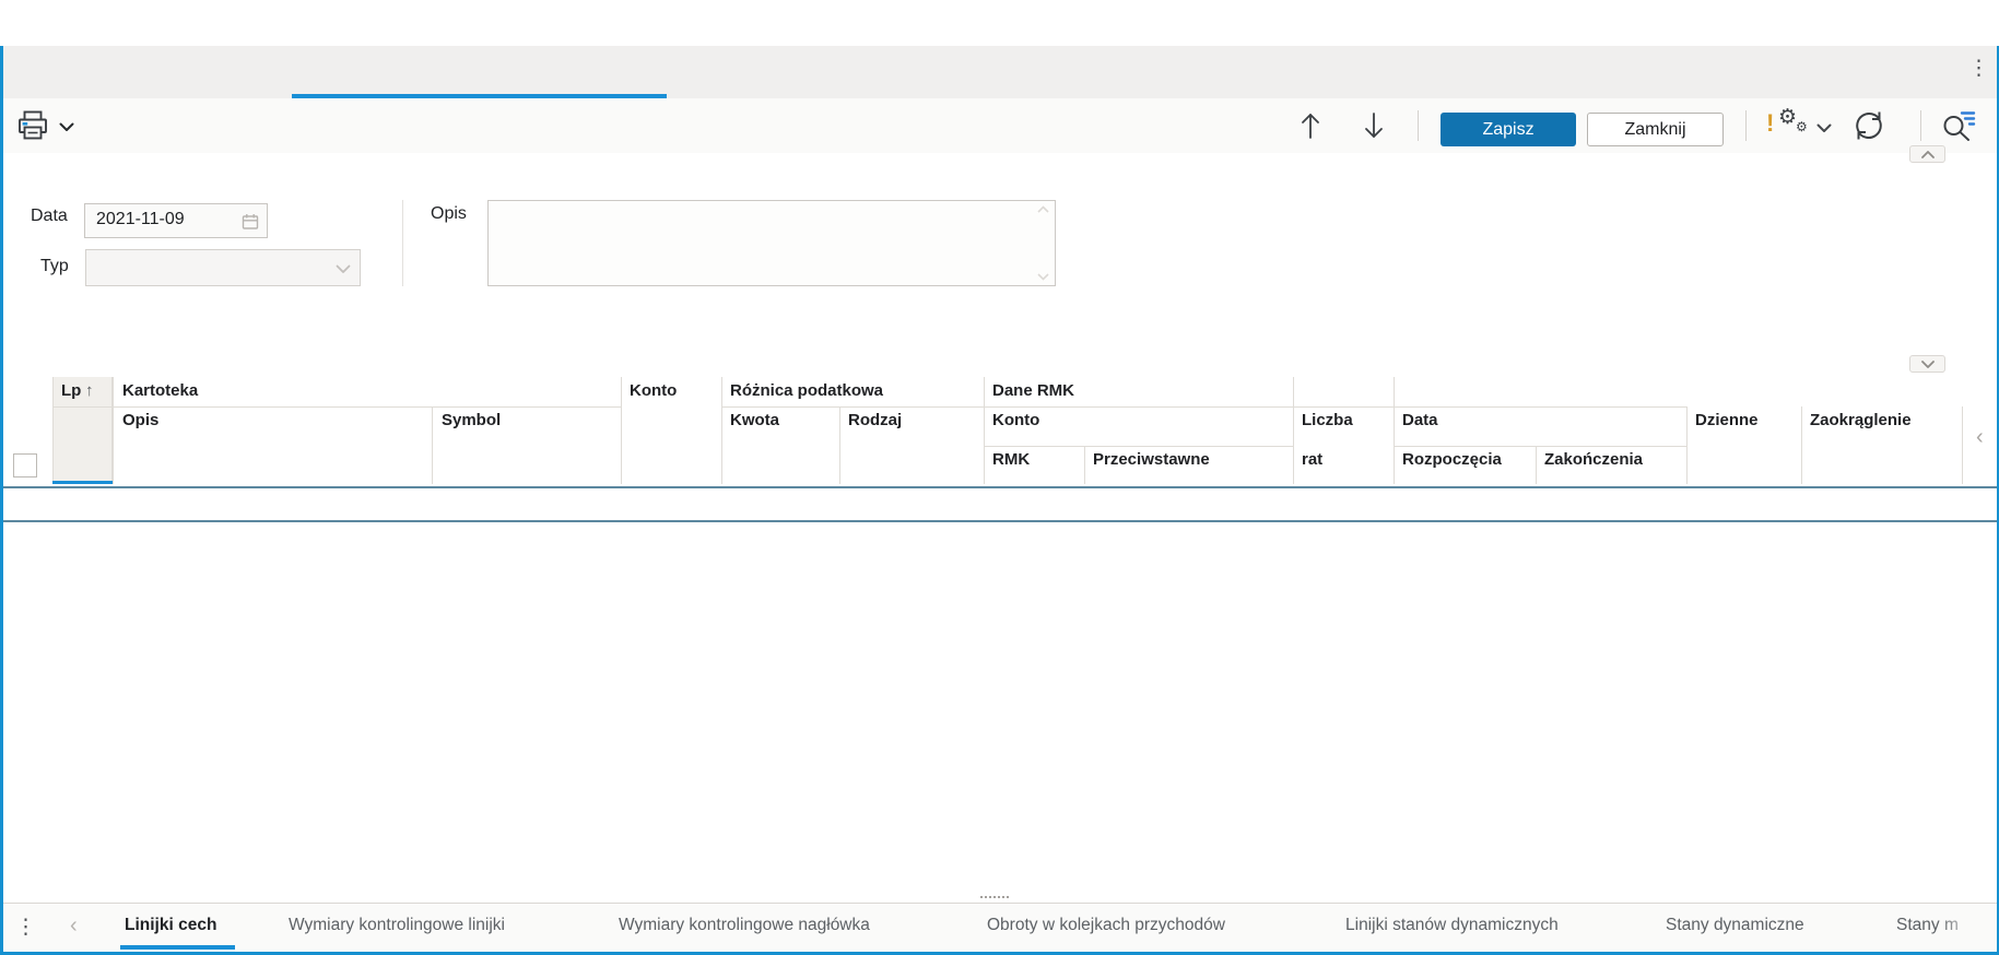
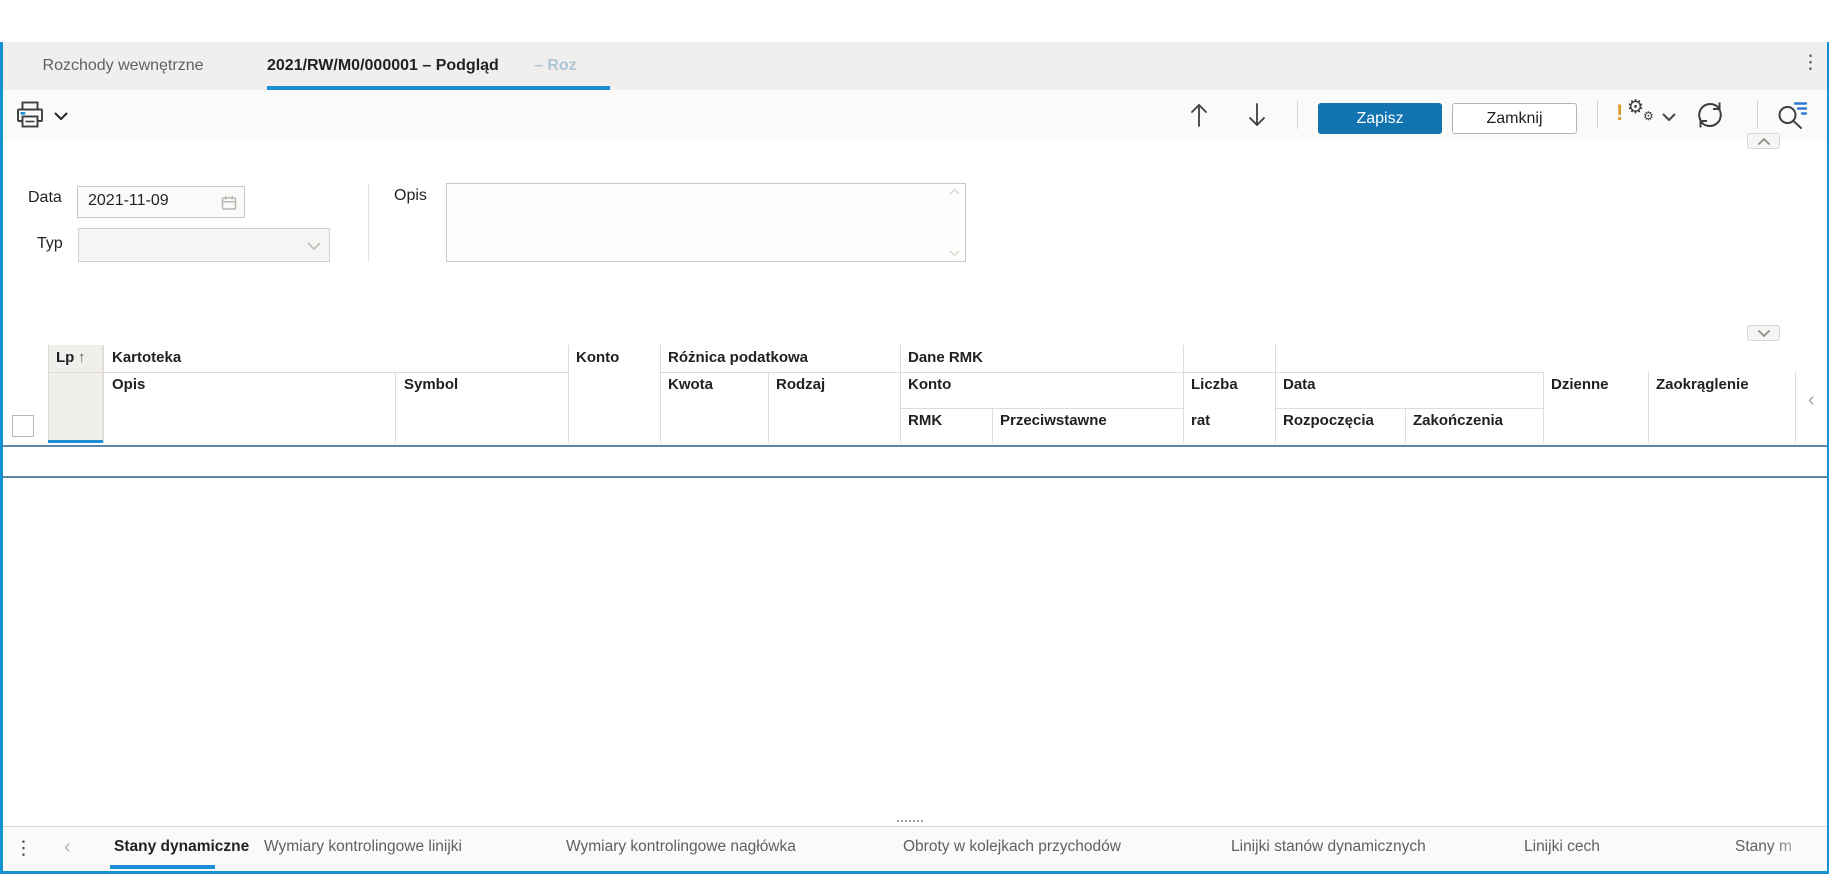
+ Rozchody wewnętrzne
+ 2021/RW/M0/000001 – Podgląd
+ – Roz
  ⋮
  Zapisz
  Zamknij
  !
  ⚙
  ⚙
  Data
  2021-11-09
  Typ
  Opis
  Lp
  ↑
  Kartoteka
  Konto
  Różnica podatkowa
  Dane RMK
  Opis
  Symbol
  Kwota
  Rodzaj
  Konto
  Liczba
  Data
  Dzienne
  Zaokrąglenie
  RMK
  Przeciwstawne
  rat
  Rozpoczęcia
  Zakończenia
  ‹
  ⋮
  ‹
- Linijki cech
+ Stany dynamiczne
  Wymiary kontrolingowe linijki
  Wymiary kontrolingowe nagłówka
  Obroty w kolejkach przychodów
  Linijki stanów dynamicznych
- Stany dynamiczne
+ Linijki cech
  Stany
